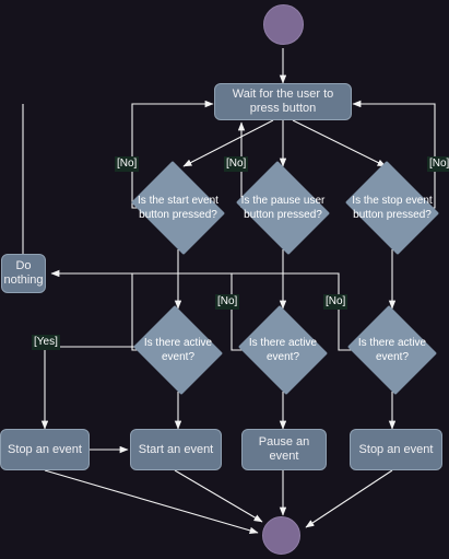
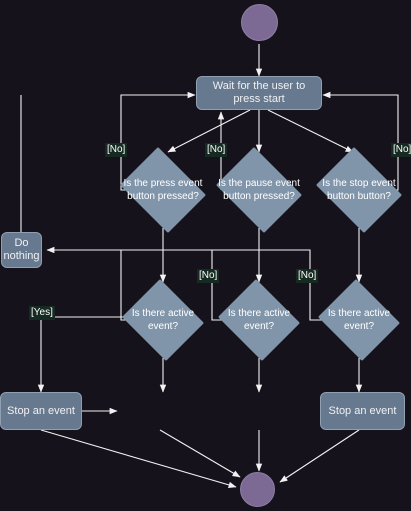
- Wait for the user to press button
+ Wait for the user to press start
- Is the start event button pressed?
+ Is the press event button pressed?
- Is the pause user button pressed?
+ Is the pause event button pressed?
- Is the stop event button pressed?
+ Is the stop event button button?
  Do nothing
  Is there active event?
  Is there active event?
  Is there active event?
  Stop an event
- Start an event
- Pause an event
  Stop an event
  [No]
  [No]
  [No]
  [No]
  [No]
  [Yes]
